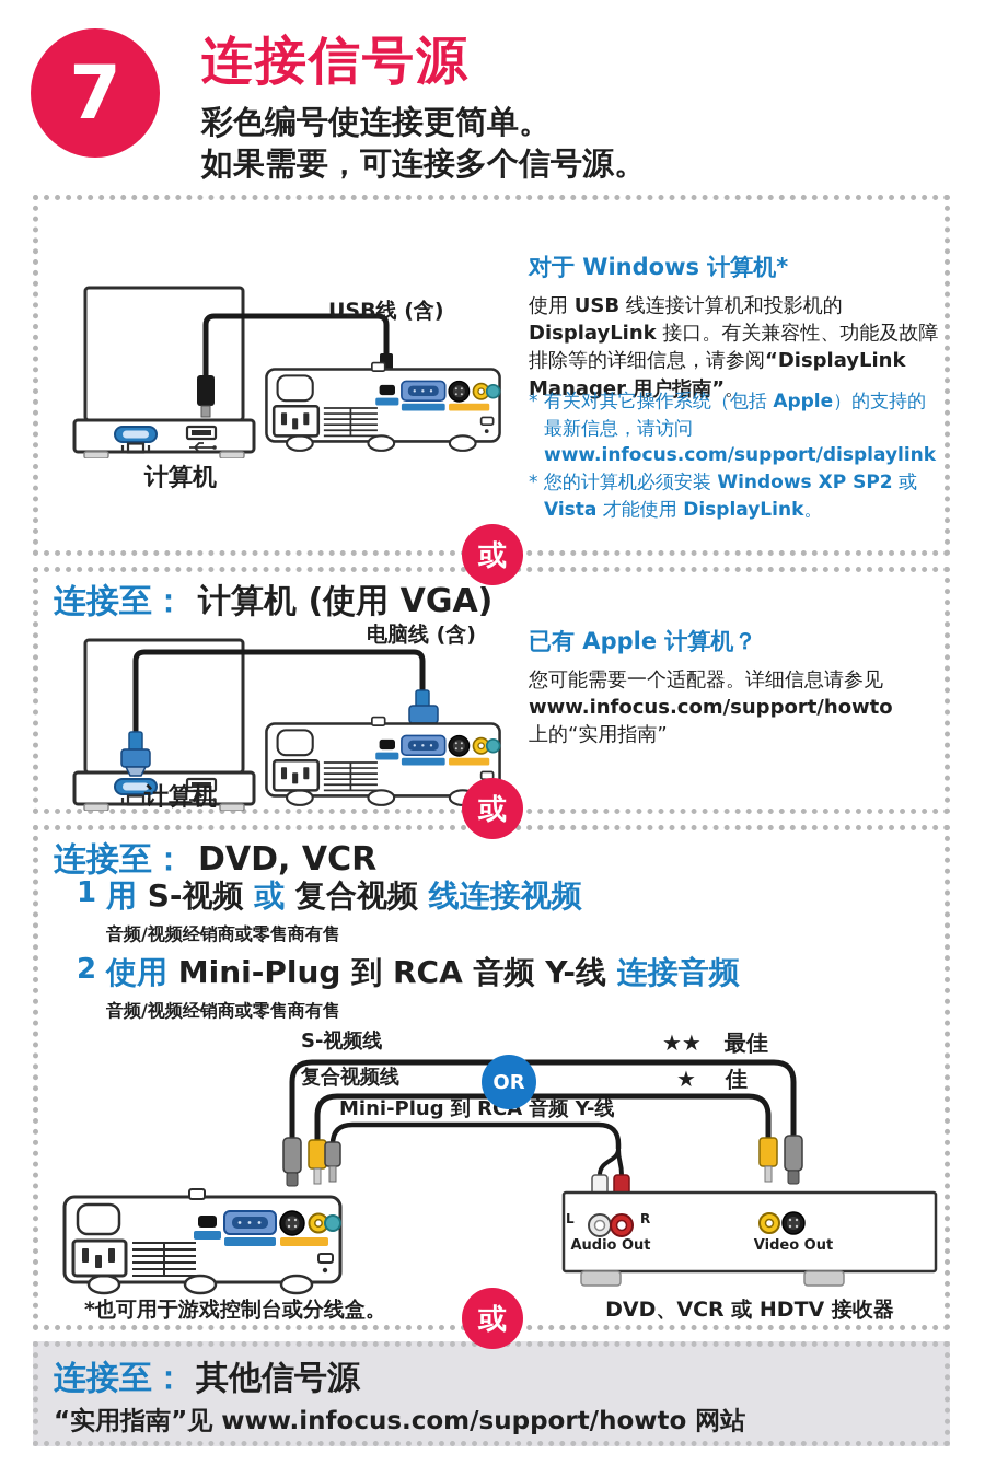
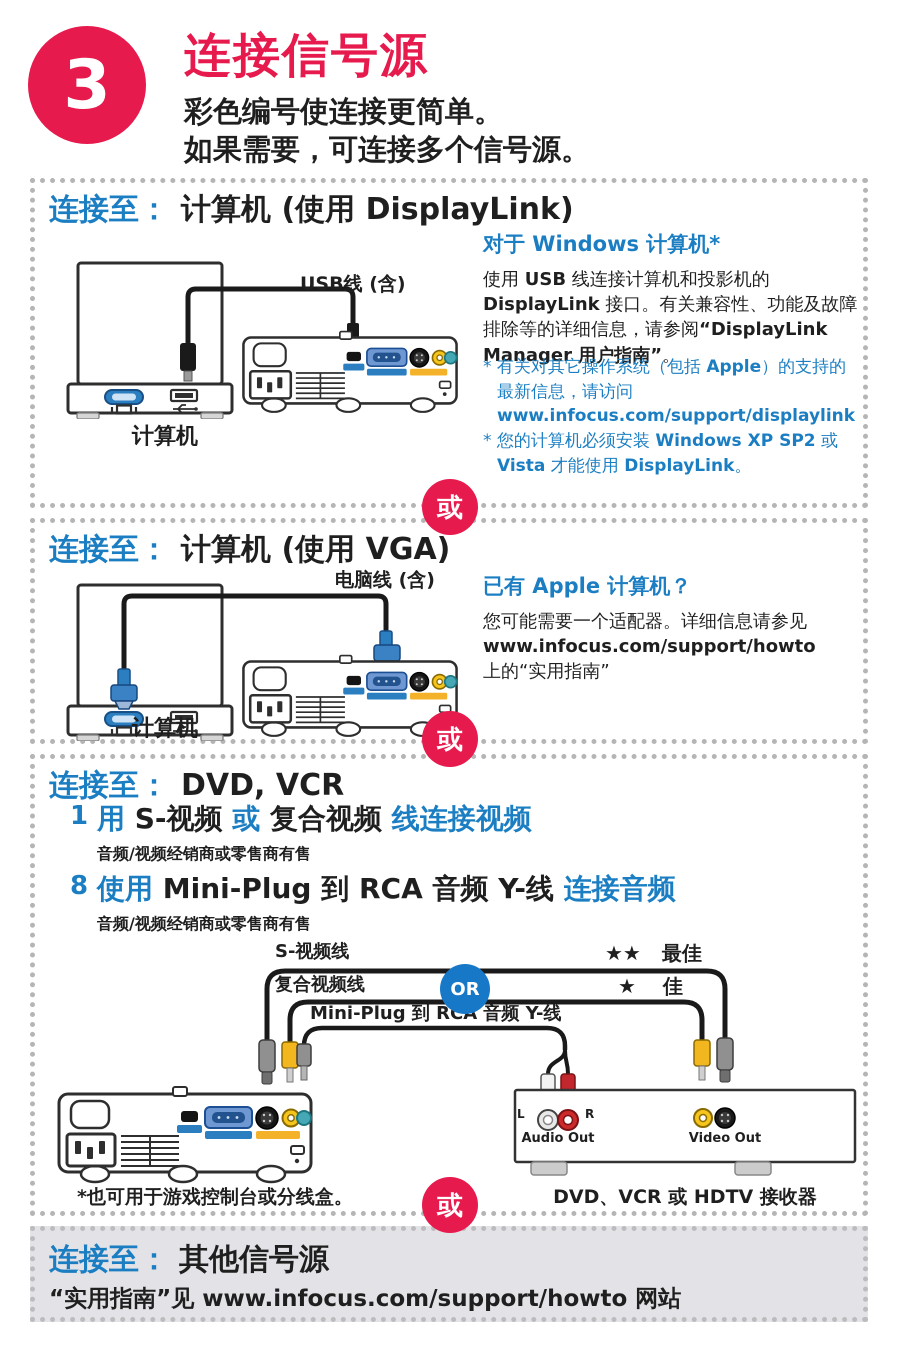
- 7
+ 3
  连接信号源
  彩色编号使连接更简单。
  如果需要，可连接多个信号源。
+ 连接至： 计算机 (使用 DisplayLink)
  USB线 (含)
  计算机
  对于 Windows 计算机*
  使用 USB 线连接计算机和投影机的 DisplayLink 接口。有关兼容性、功能及故障排除等的详细信息，请参阅“DisplayLink Manager 用户指南”。
  * 有关对其它操作系统（包括 Apple）的支持的
  最新信息，请访问
  www.infocus.com/support/displaylink
  * 您的计算机必须安装 Windows XP SP2 或
  Vista 才能使用 DisplayLink。
  或
  连接至： 计算机 (使用 VGA)
  电脑线 (含)
  计算机
  已有 Apple 计算机？
  您可能需要一个适配器。详细信息请参见
  www.infocus.com/support/howto
  上的“实用指南”
  或
  连接至： DVD, VCR
  1
  用 S-视频 或 复合视频 线连接视频
  音频/视频经销商或零售商有售
- 2
+ 8
  使用 Mini-Plug 到 RCA 音频 Y-线 连接音频
  音频/视频经销商或零售商有售
  S-视频线
  复合视频线
  Mini-Plug 到 RCA 音频 Y-线
  OR
  ★★ 最佳
  ★ 佳
  L
  R
  Audio Out
  Video Out
  *也可用于游戏控制台或分线盒。
  DVD、VCR 或 HDTV 接收器
  或
  连接至： 其他信号源
  “实用指南”见 www.infocus.com/support/howto 网站
